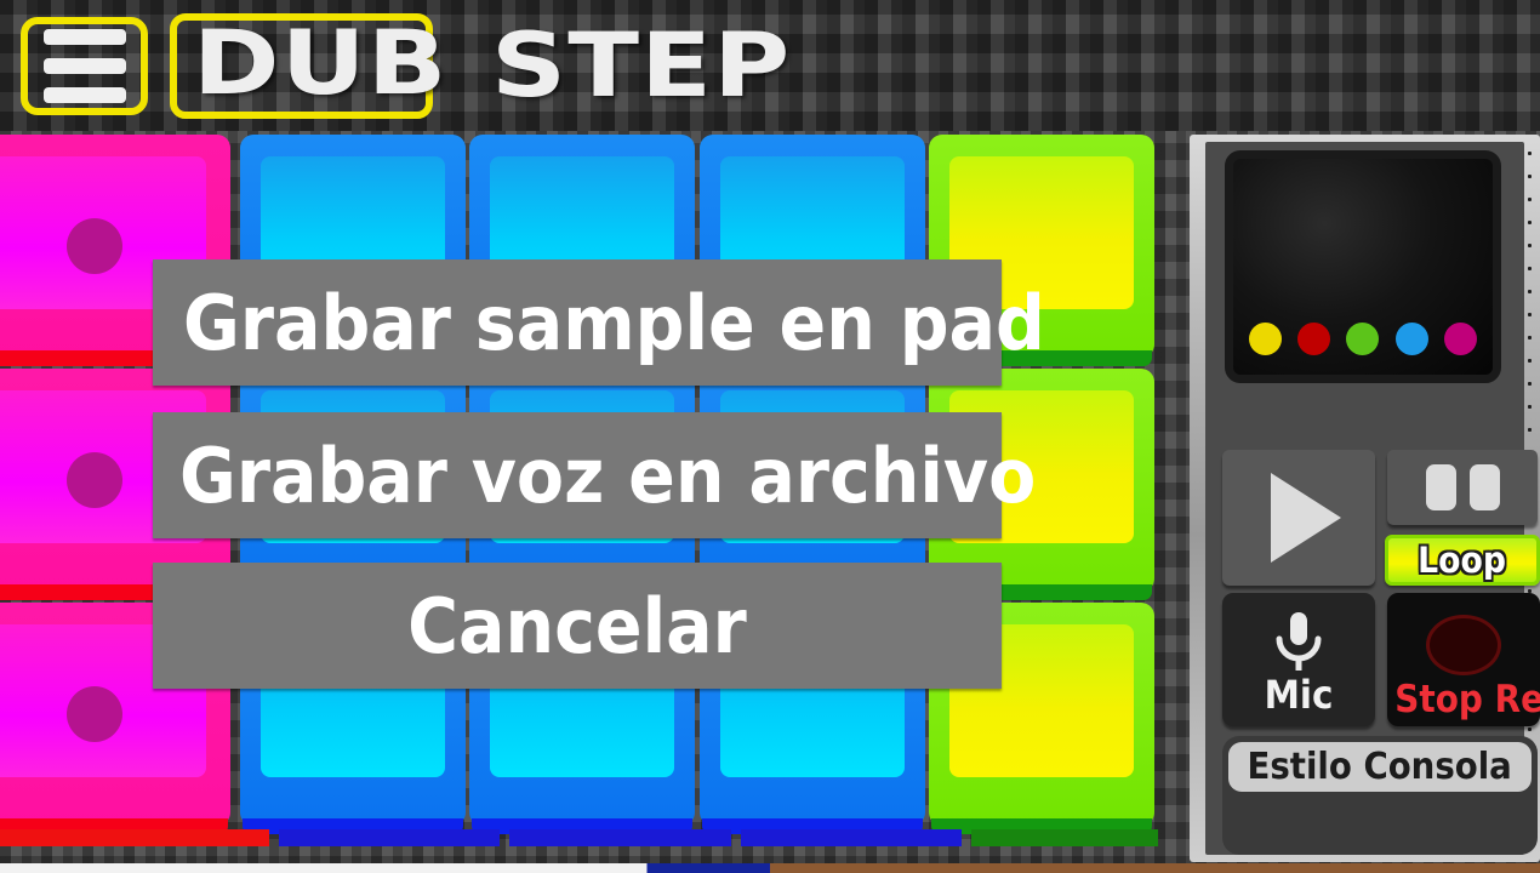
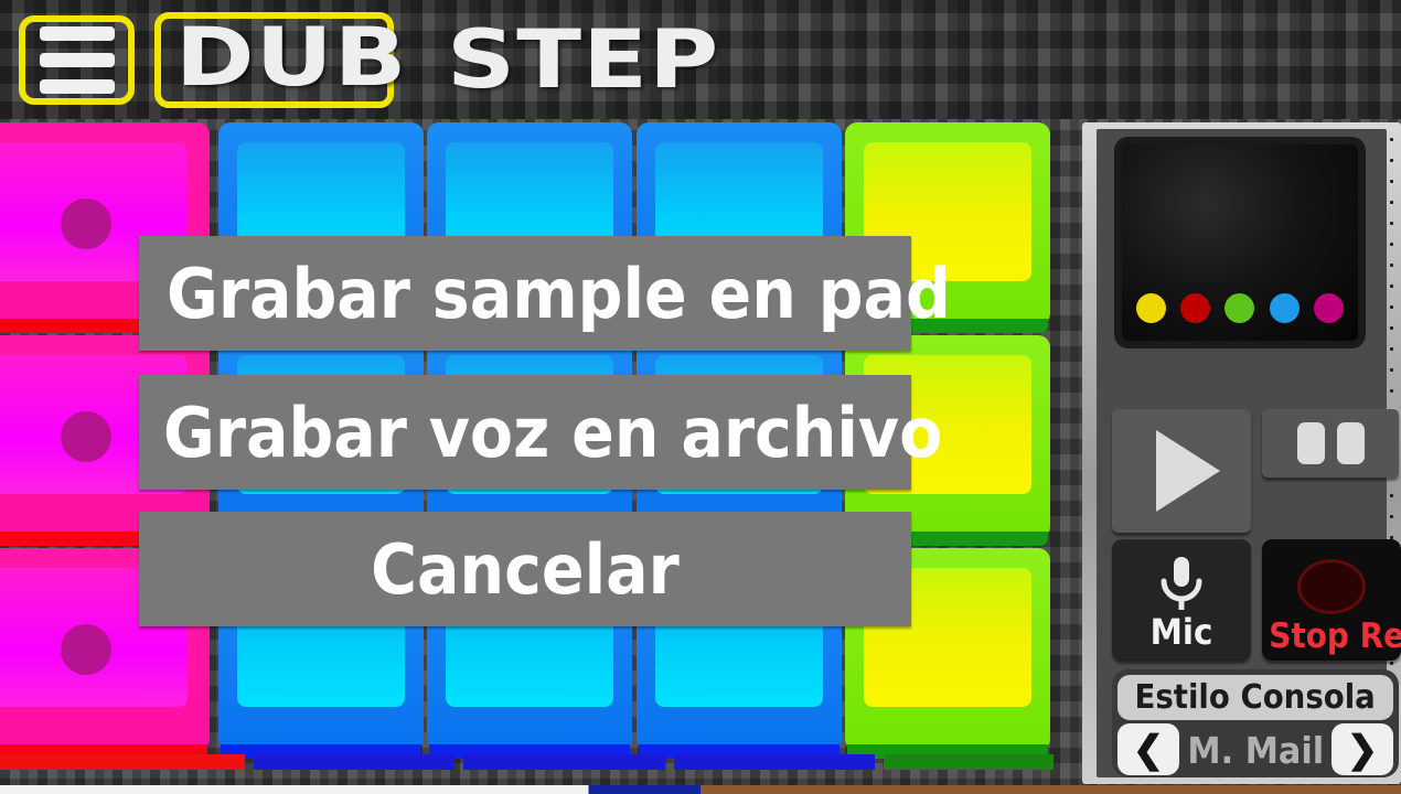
  DUB
  STEP
  Grabar sample en pad
  Grabar voz en archivo
  Cancelar
- Loop
  Mic
  Stop Re
  Estilo Consola
+ ❮
+ M. Mail
+ ❯
